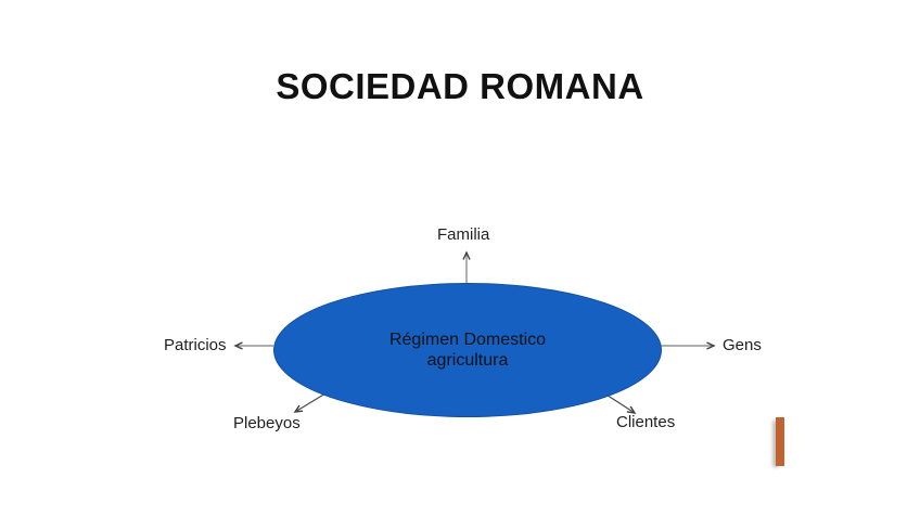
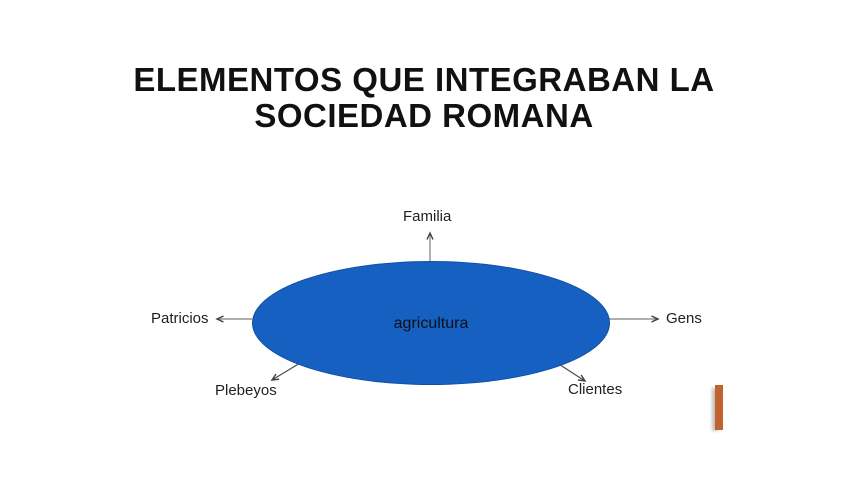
+ ELEMENTOS QUE INTEGRABAN LA
  SOCIEDAD ROMANA
- Régimen Domestico
  agricultura
  Familia
  Patricios
  Gens
  Plebeyos
  Clientes
